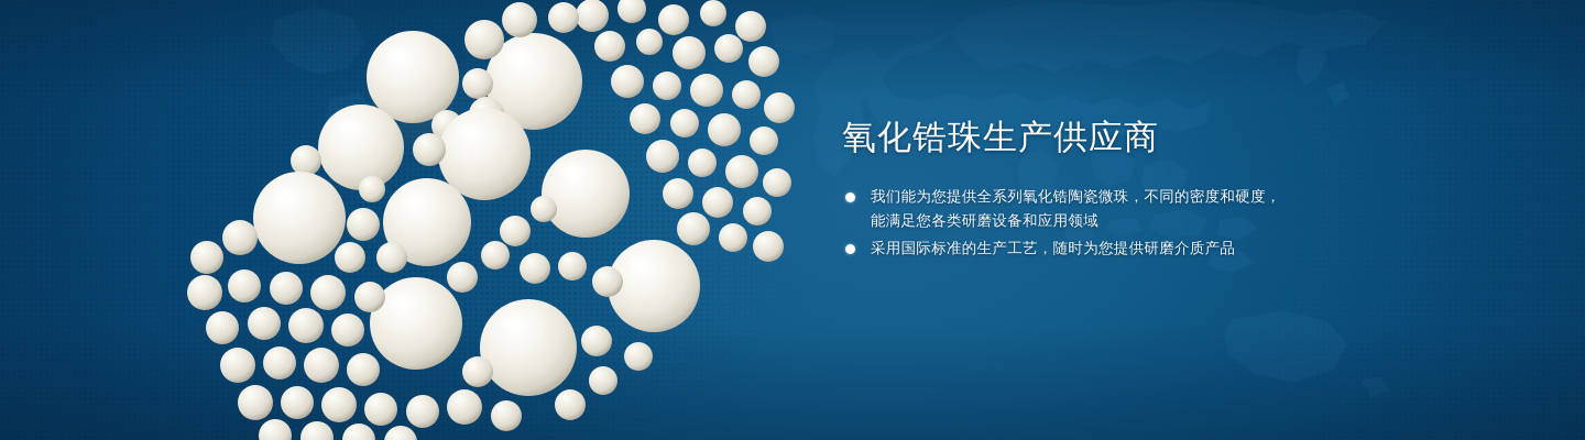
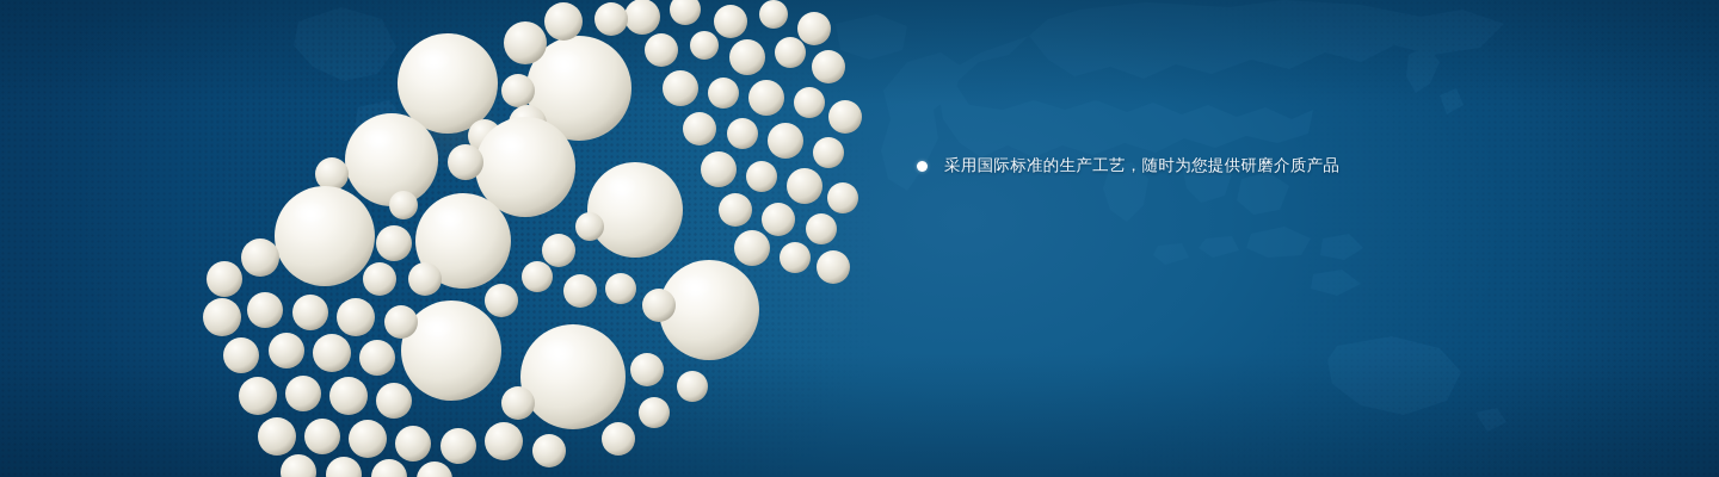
- 氧化锆珠生产供应商
- 我们能为您提供全系列氧化锆陶瓷微珠，不同的密度和硬度，
- 能满足您各类研磨设备和应用领域
  采用国际标准的生产工艺，随时为您提供研磨介质产品
